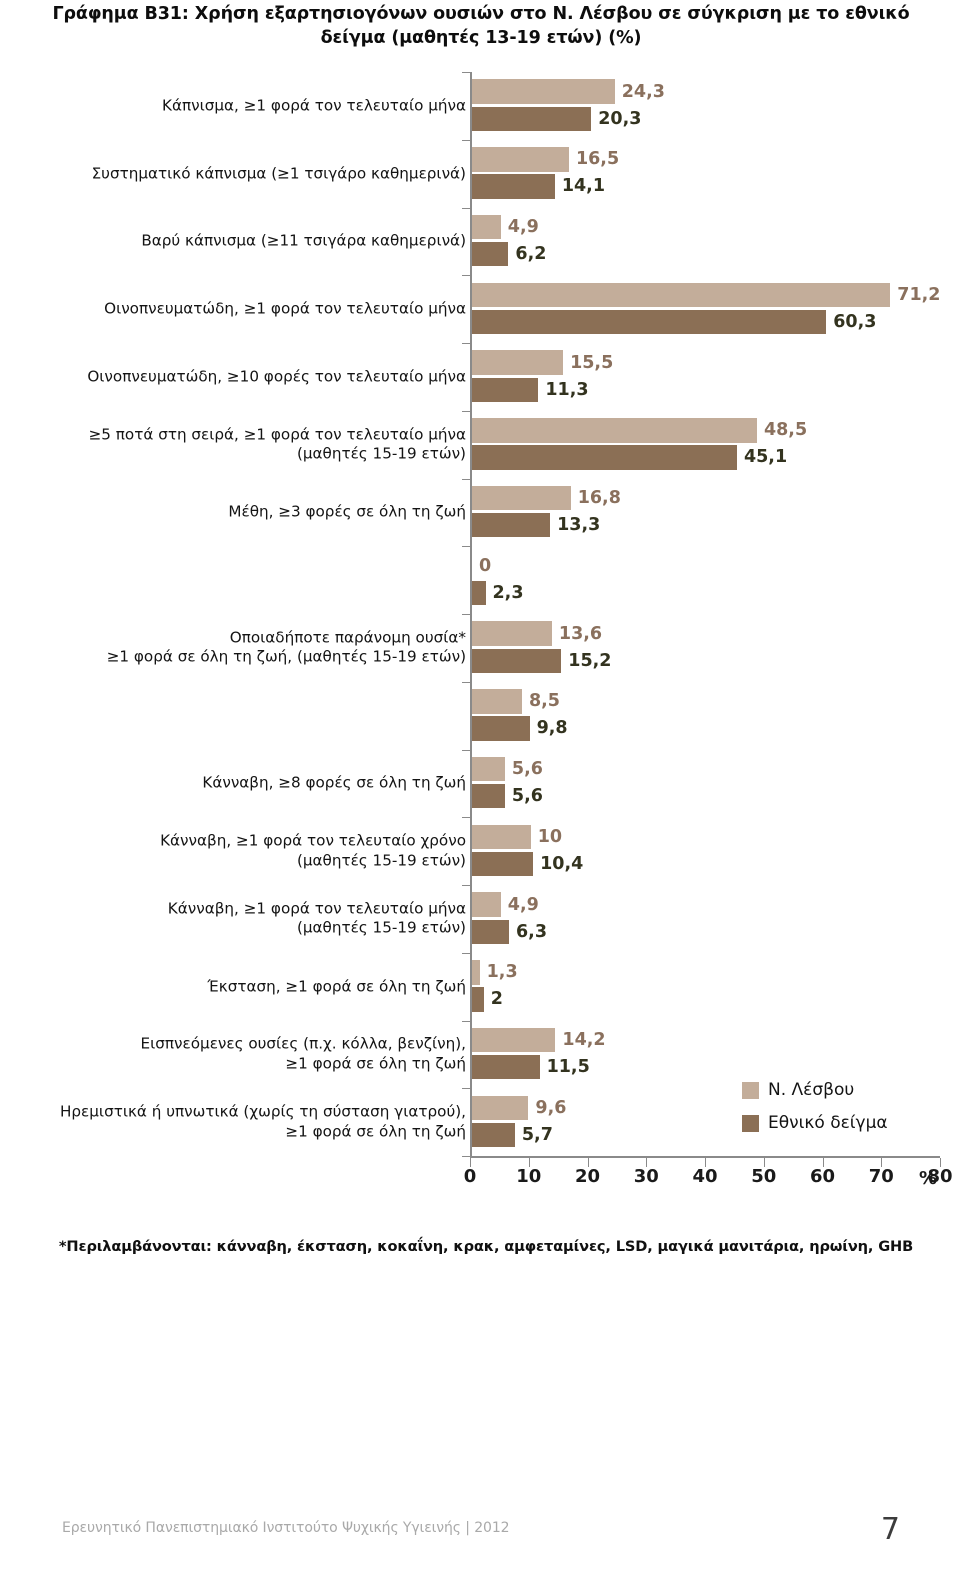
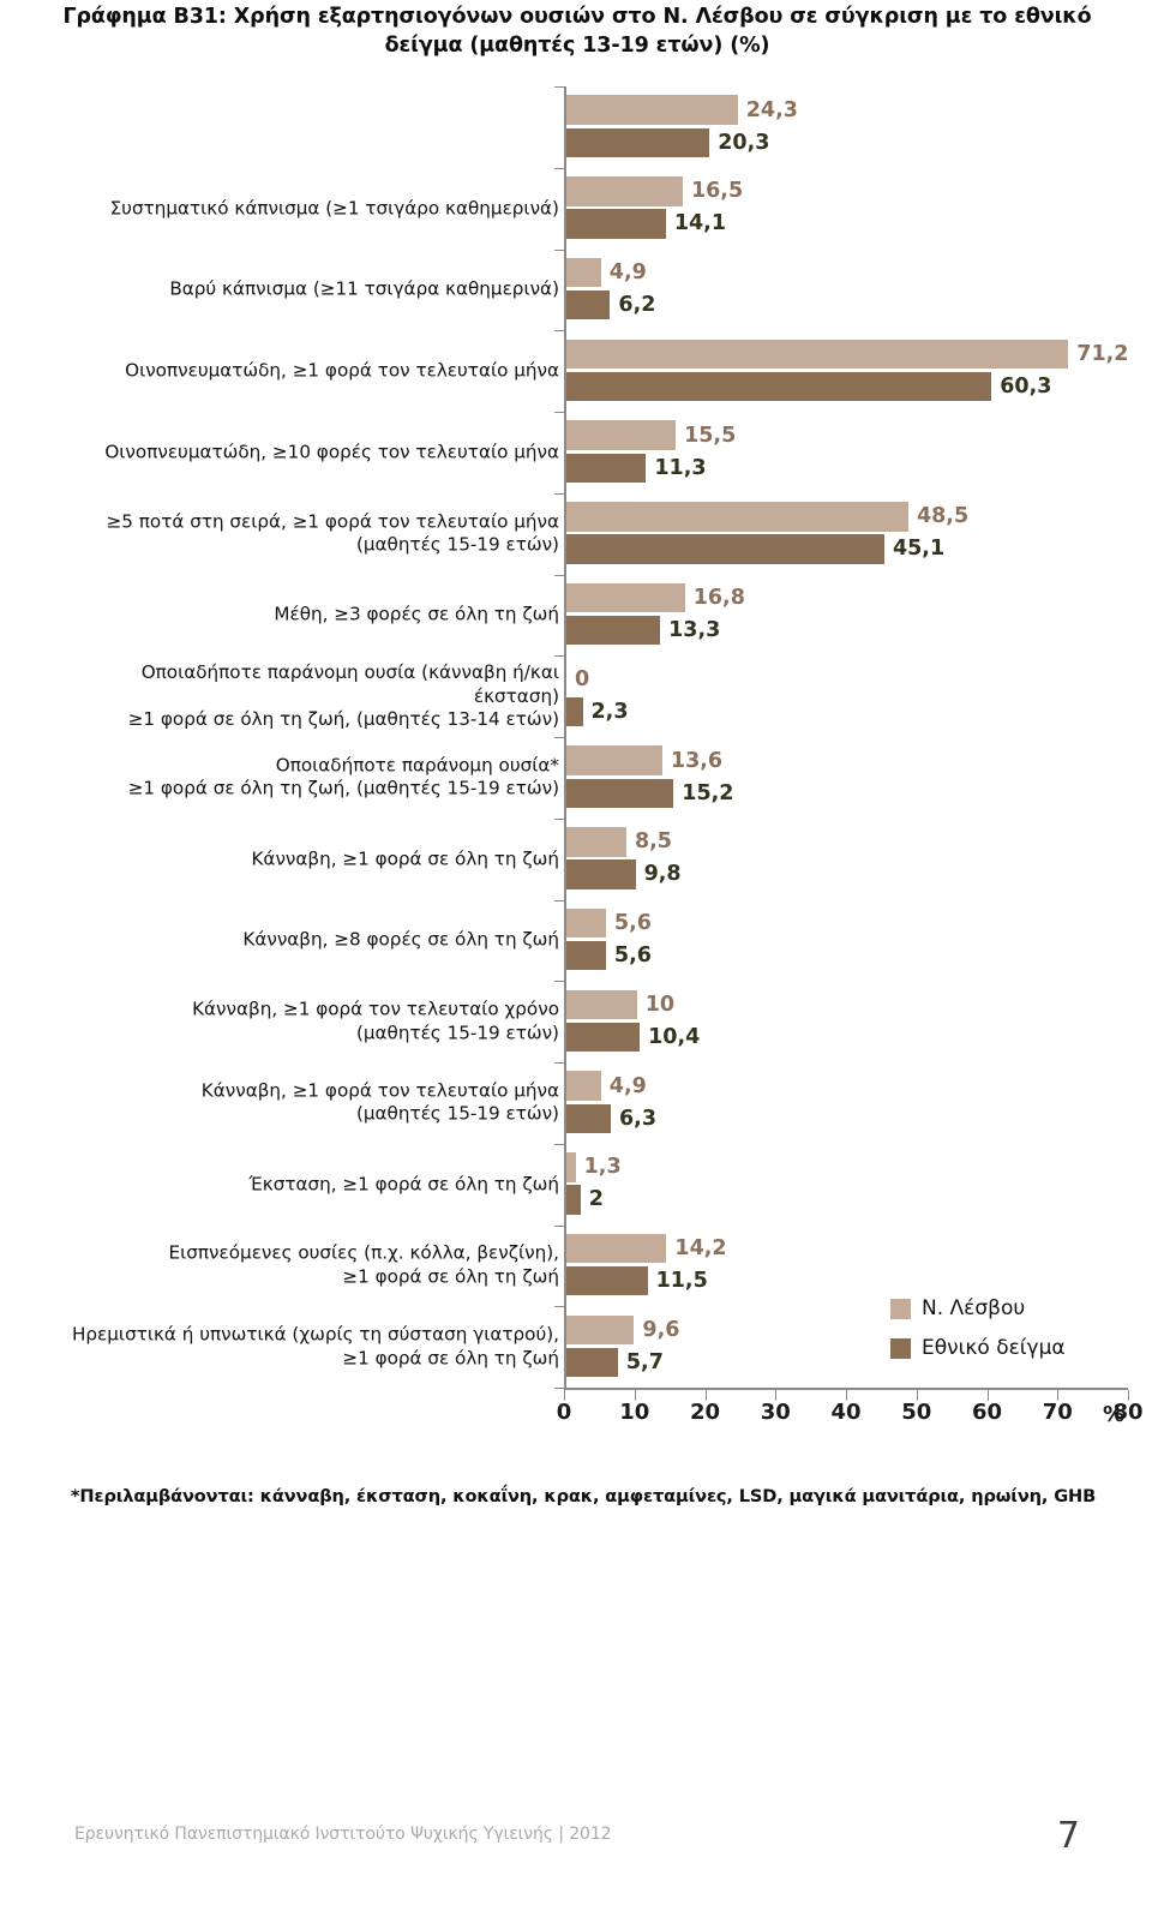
  Γράφημα Β31: Χρήση εξαρτησιογόνων ουσιών στο Ν. Λέσβου σε σύγκριση με το εθνικό δείγμα (μαθητές 13-19 ετών) (%)
- Κάπνισμα, ≥1 φορά τον τελευταίο μήνα
  24,3
  20,3
  Συστηματικό κάπνισμα (≥1 τσιγάρο καθημερινά)
  16,5
  14,1
  Βαρύ κάπνισμα (≥11 τσιγάρα καθημερινά)
  4,9
  6,2
  Οινοπνευματώδη, ≥1 φορά τον τελευταίο μήνα
  71,2
  60,3
  Οινοπνευματώδη, ≥10 φορές τον τελευταίο μήνα
  15,5
  11,3
  ≥5 ποτά στη σειρά, ≥1 φορά τον τελευταίο μήνα
  (μαθητές 15-19 ετών)
  48,5
  45,1
  Μέθη, ≥3 φορές σε όλη τη ζωή
  16,8
  13,3
+ Οποιαδήποτε παράνομη ουσία (κάνναβη ή/και έκσταση)
+ ≥1 φορά σε όλη τη ζωή, (μαθητές 13-14 ετών)
  0
  2,3
  Οποιαδήποτε παράνομη ουσία*
  ≥1 φορά σε όλη τη ζωή, (μαθητές 15-19 ετών)
  13,6
  15,2
+ Κάνναβη, ≥1 φορά σε όλη τη ζωή
  8,5
  9,8
  Κάνναβη, ≥8 φορές σε όλη τη ζωή
  5,6
  5,6
  Κάνναβη, ≥1 φορά τον τελευταίο χρόνο
  (μαθητές 15-19 ετών)
  10
  10,4
  Κάνναβη, ≥1 φορά τον τελευταίο μήνα
  (μαθητές 15-19 ετών)
  4,9
  6,3
  Έκσταση, ≥1 φορά σε όλη τη ζωή
  1,3
  2
  Εισπνεόμενες ουσίες (π.χ. κόλλα, βενζίνη),
  ≥1 φορά σε όλη τη ζωή
  14,2
  11,5
  Ηρεμιστικά ή υπνωτικά (χωρίς τη σύσταση γιατρού),
  ≥1 φορά σε όλη τη ζωή
  9,6
  5,7
  0
  10
  20
  30
  40
  50
  60
  70
  80
  Ν. Λέσβου
  Εθνικό δείγμα
  %
  *Περιλαμβάνονται: κάνναβη, έκσταση, κοκαΐνη, κρακ, αμφεταμίνες, LSD, μαγικά μανιτάρια, ηρωίνη, GHB
  Ερευνητικό Πανεπιστημιακό Ινστιτούτο Ψυχικής Υγιεινής | 2012
  7
